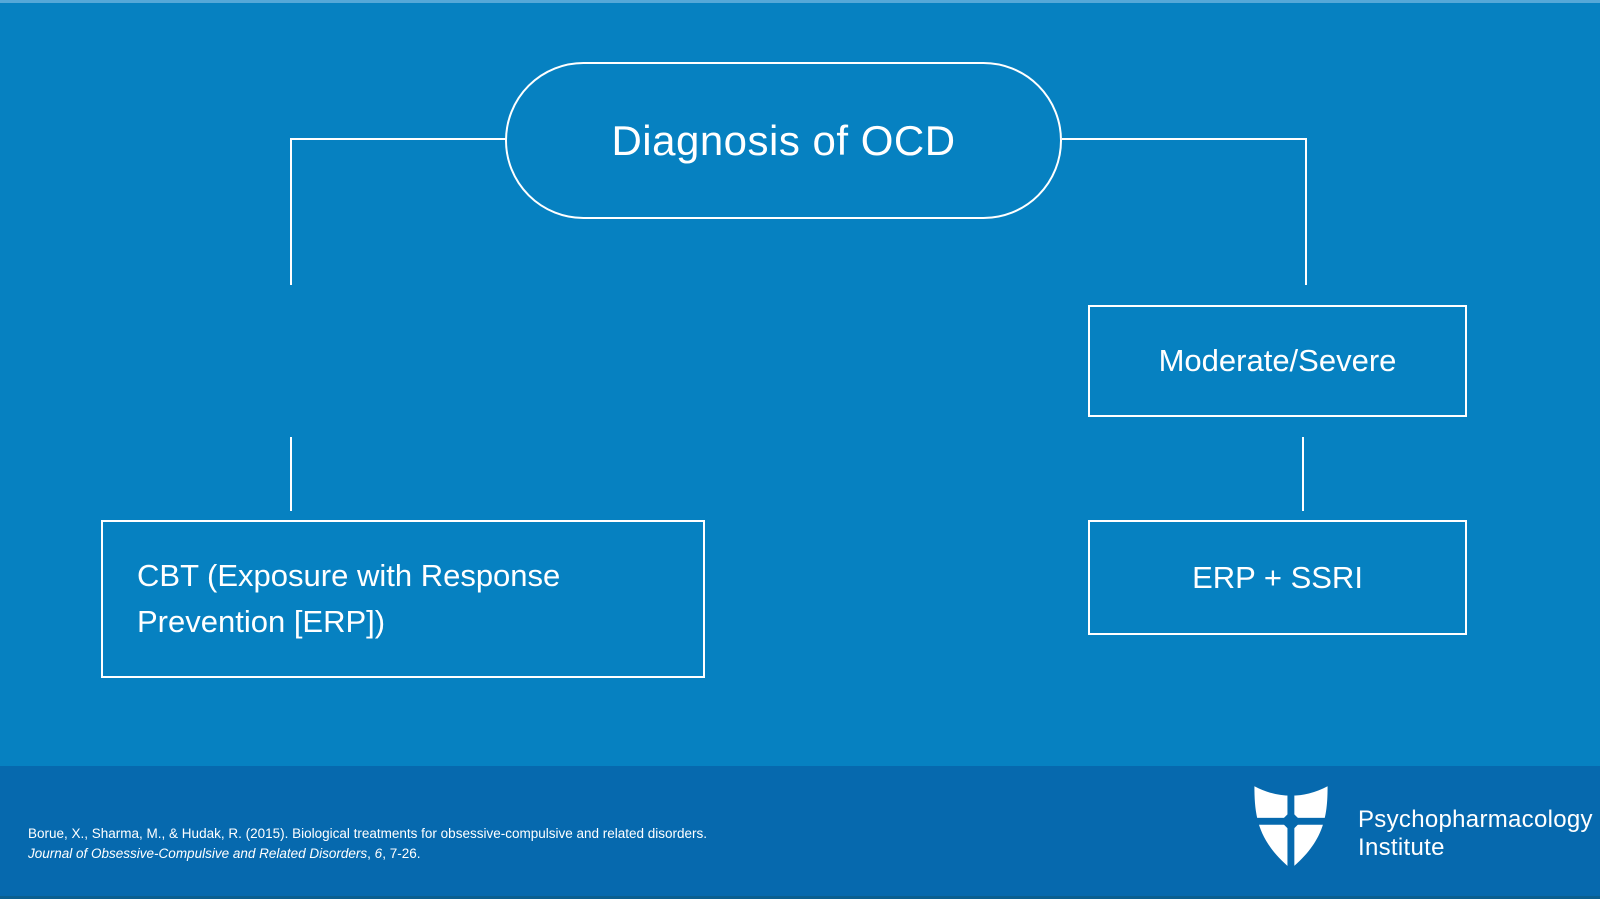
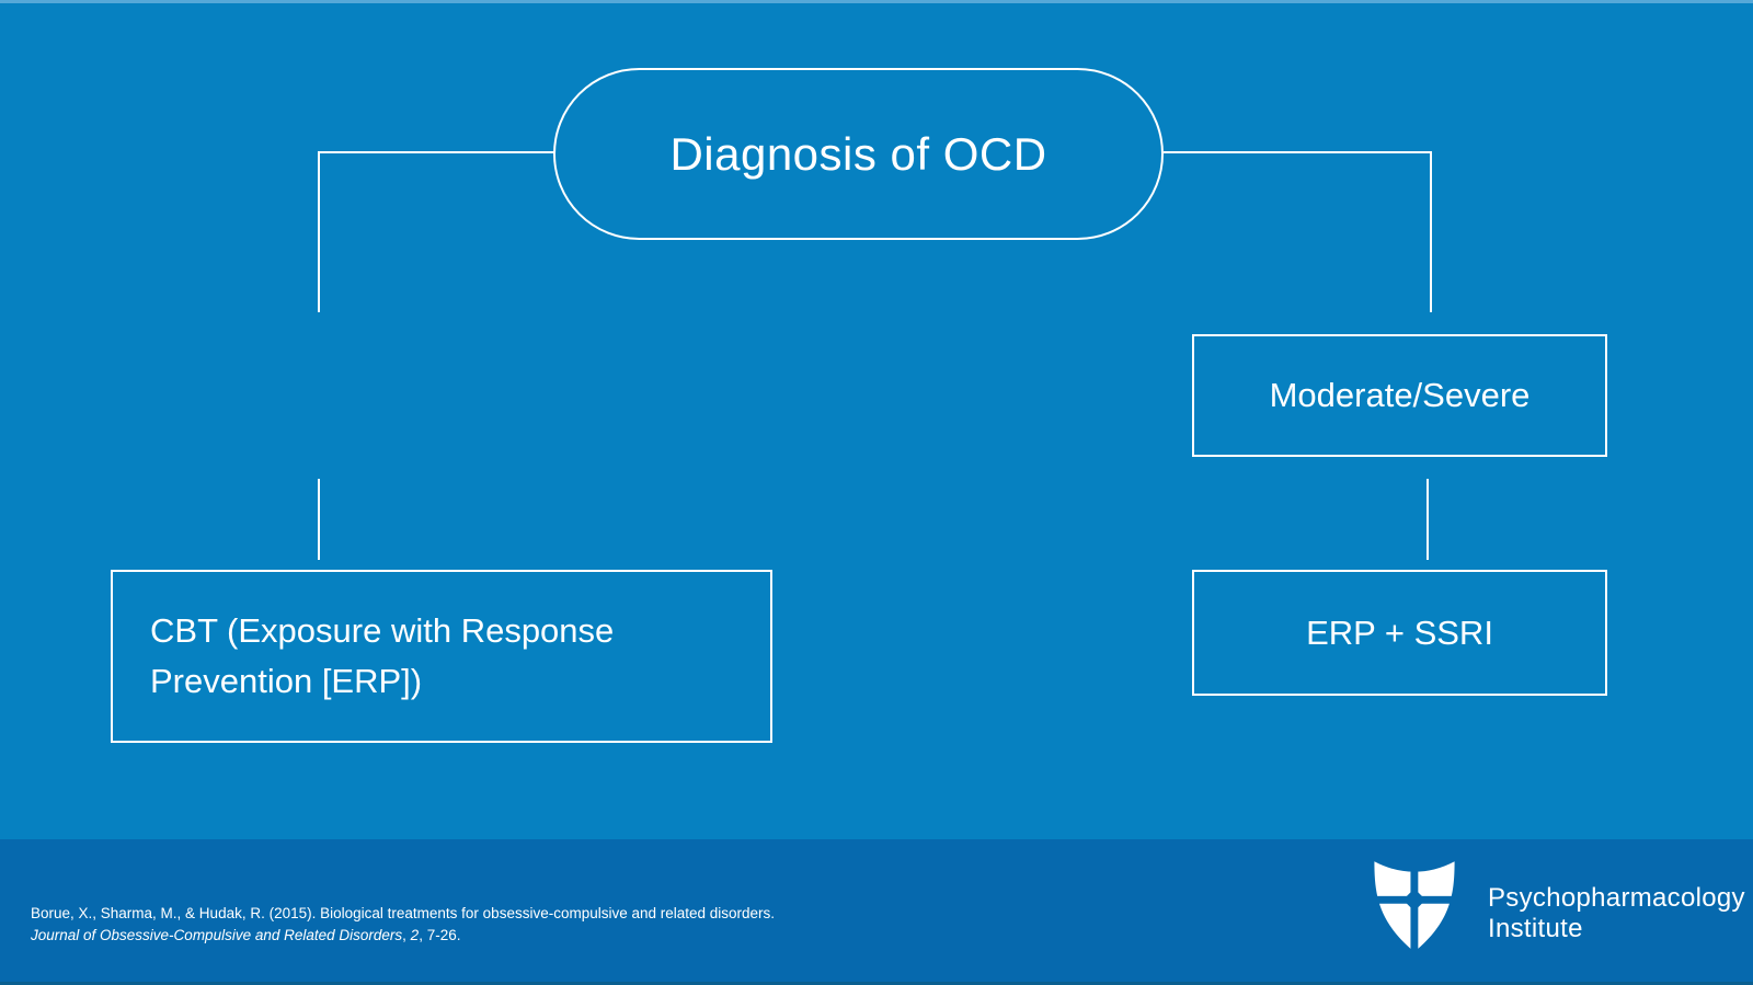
  Diagnosis of OCD
  Moderate/Severe
  CBT (Exposure with Response Prevention [ERP])
  ERP + SSRI
- Borue, X., Sharma, M., & Hudak, R. (2015). Biological treatments for obsessive-compulsive and related disorders. Journal of Obsessive-Compulsive and Related Disorders, 6, 7-26.
+ Borue, X., Sharma, M., & Hudak, R. (2015). Biological treatments for obsessive-compulsive and related disorders. Journal of Obsessive-Compulsive and Related Disorders, 2, 7-26.
  Psychopharmacology
  Institute
